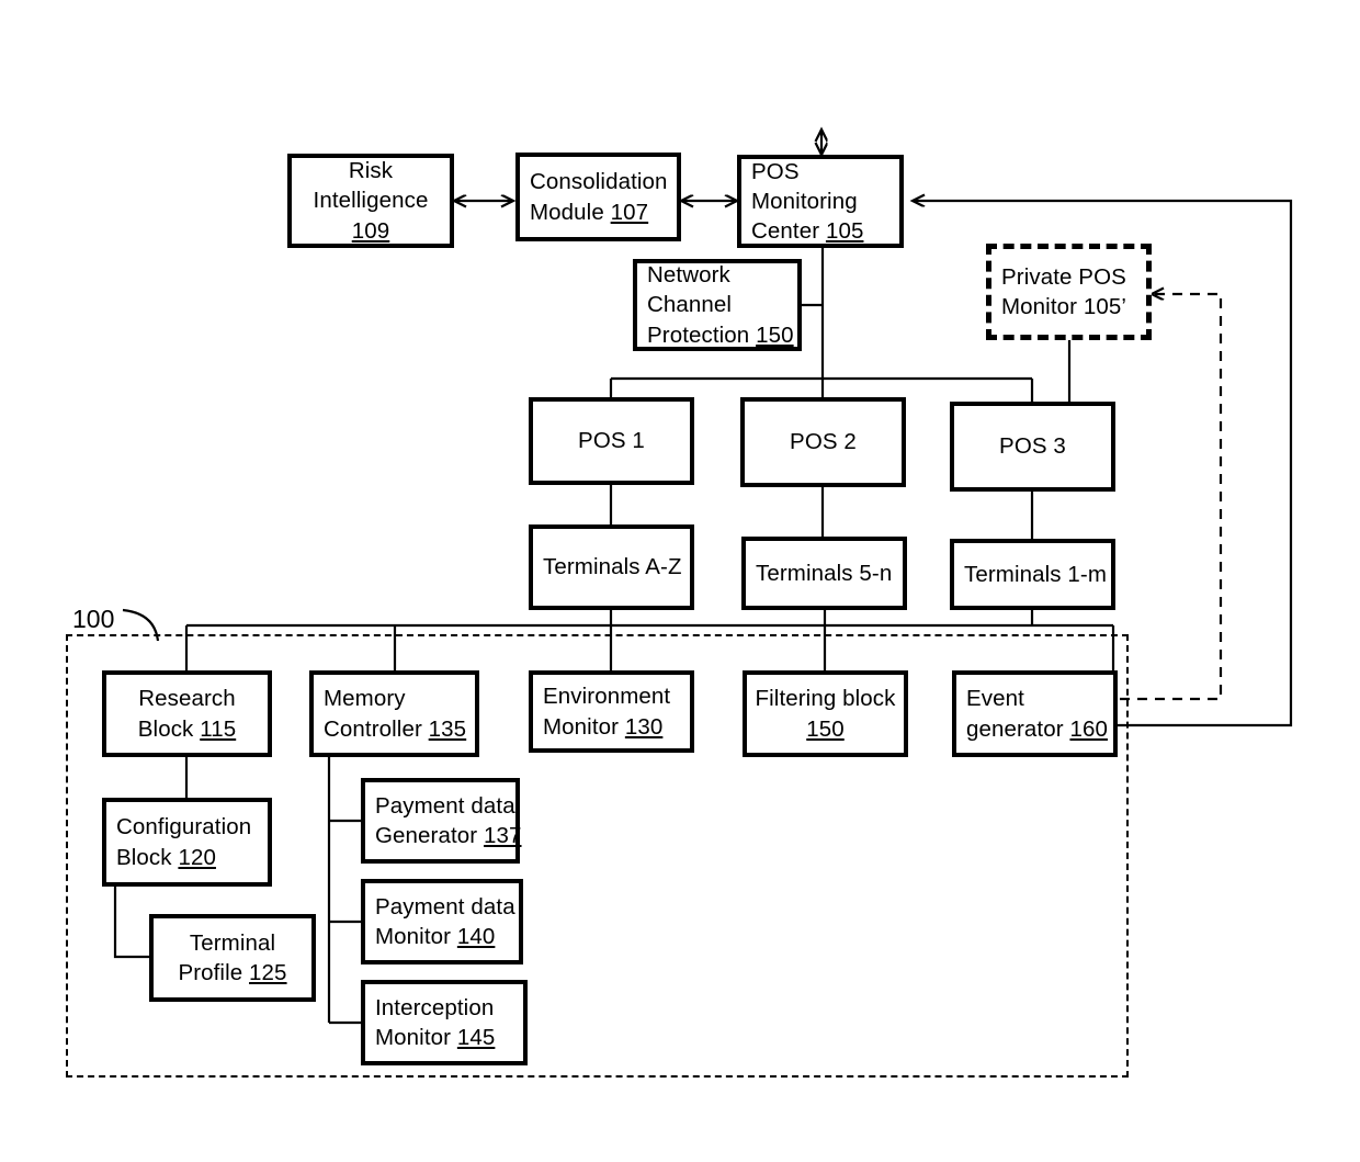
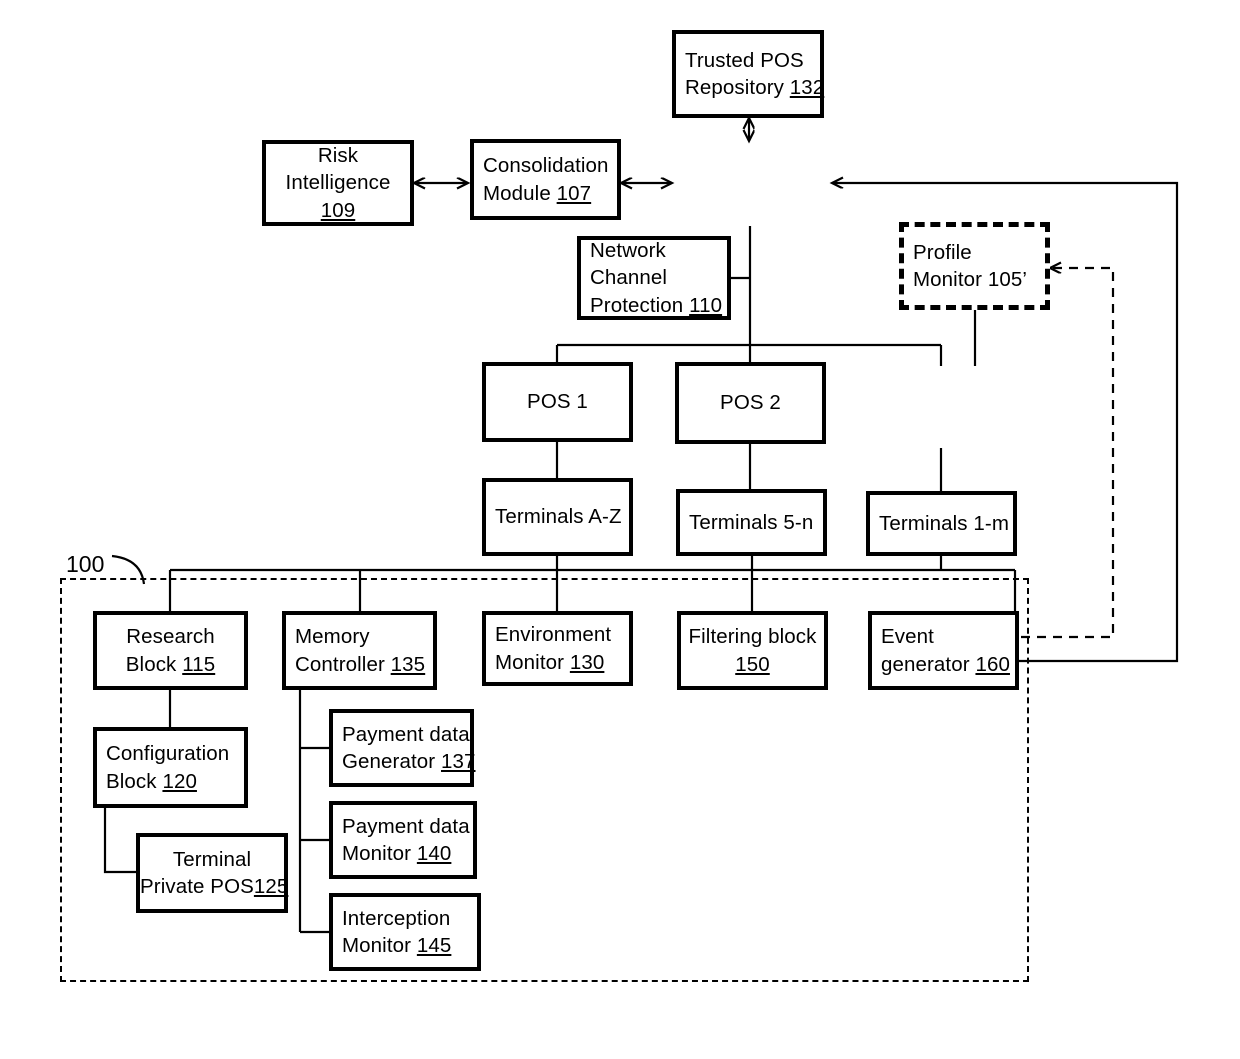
  100
+ Trusted POS
+ Repository 132
  Risk
  Intelligence
  109
  Consolidation
  Module 107
- POS
- Monitoring
- Center 105
  Network
  Channel
- Protection 150
+ Protection 110
- Private POS
+ Profile
  Monitor 105’
  POS 1
  POS 2
- POS 3
  Terminals A-Z
  Terminals 5-n
  Terminals 1-m
  Research
  Block 115
  Memory
  Controller 135
  Environment
  Monitor 130
  Filtering block
  150
  Event
  generator 160
  Configuration
  Block 120
  Terminal
- Profile 125
+ Private POS125
  Payment data
  Generator 137
  Payment data
  Monitor 140
  Interception
  Monitor 145
